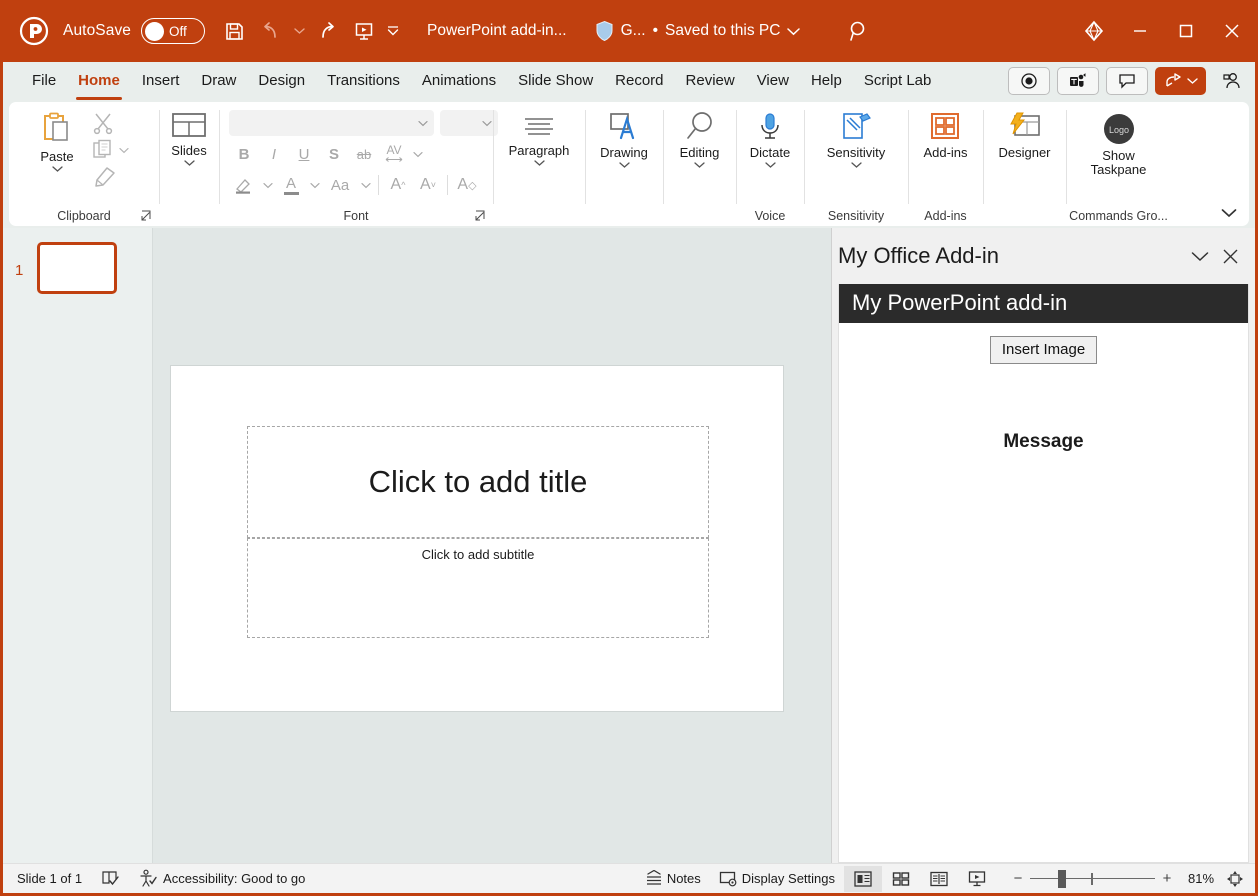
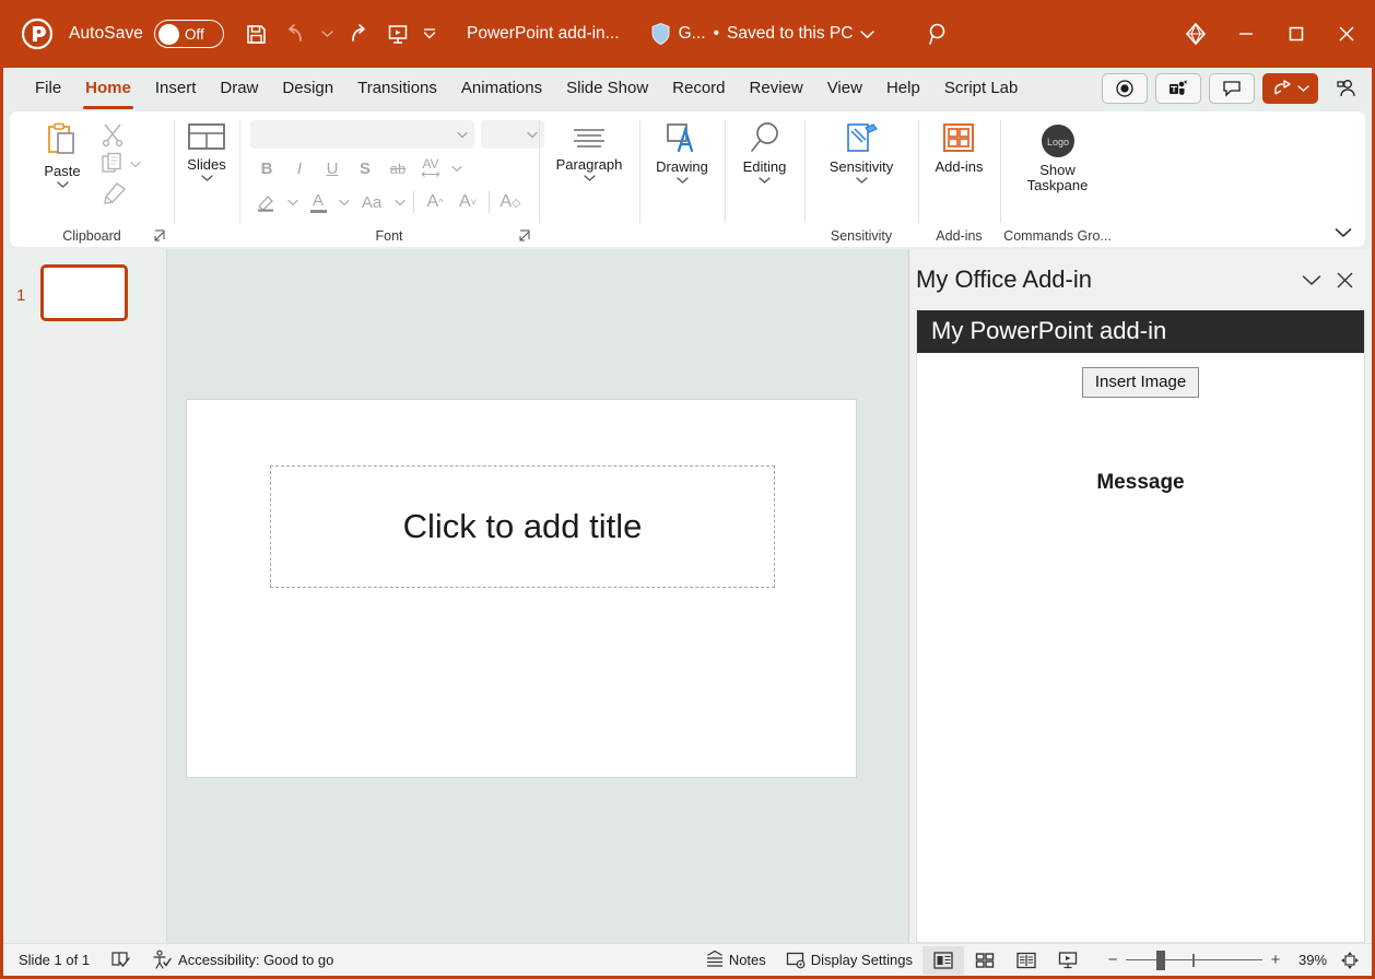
  AutoSave
  Off
  PowerPoint add-in...
  G...
  •
  Saved to this PC
  File
  Home
  Insert
  Draw
  Design
  Transitions
  Animations
  Slide Show
  Record
  Review
  View
  Help
  Script Lab
  Paste
  Clipboard
  Slides
  B
  I
  U
  S
  ab
  AV
  A
  Aa
  A
  ^
  A
  ˅
  A
  ◇
  Font
  Paragraph
  Drawing
  Editing
- Dictate
- Voice
  Sensitivity
  Sensitivity
  Add-ins
  Add-ins
- Designer
  Logo
  Show Taskpane
  Commands Gro...
  1
  Click to add title
- Click to add subtitle
  My Office Add-in
  My PowerPoint add-in
  Insert Image
  Message
  Slide 1 of 1
  Accessibility: Good to go
  Notes
  Display Settings
  −
  +
- 81%
+ 39%
